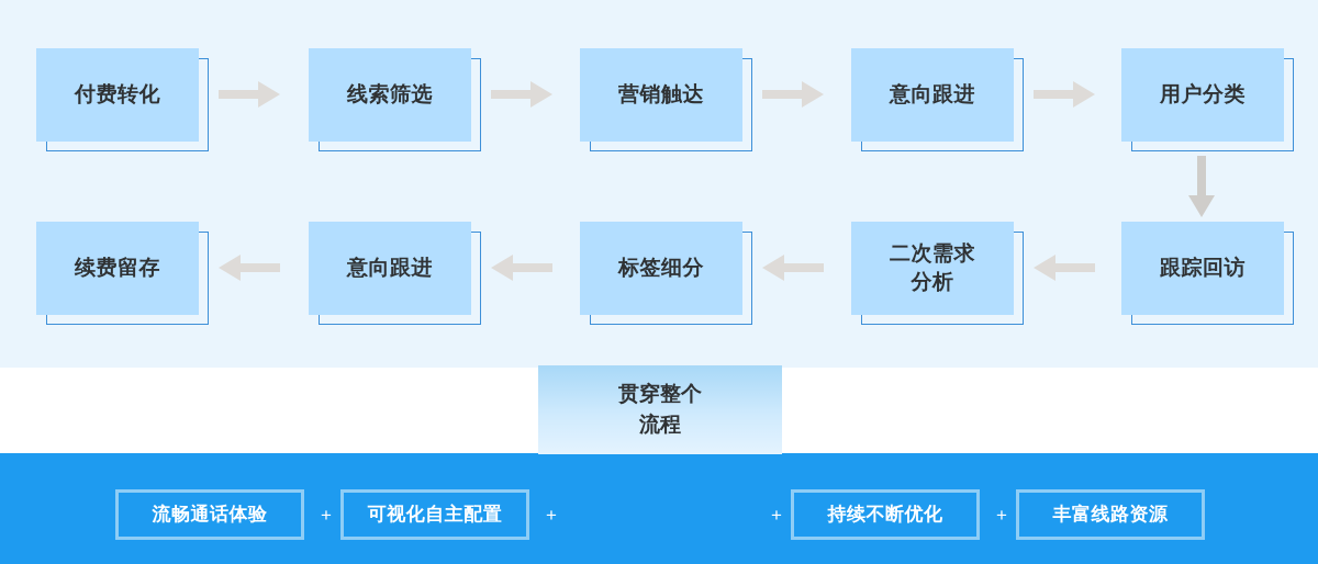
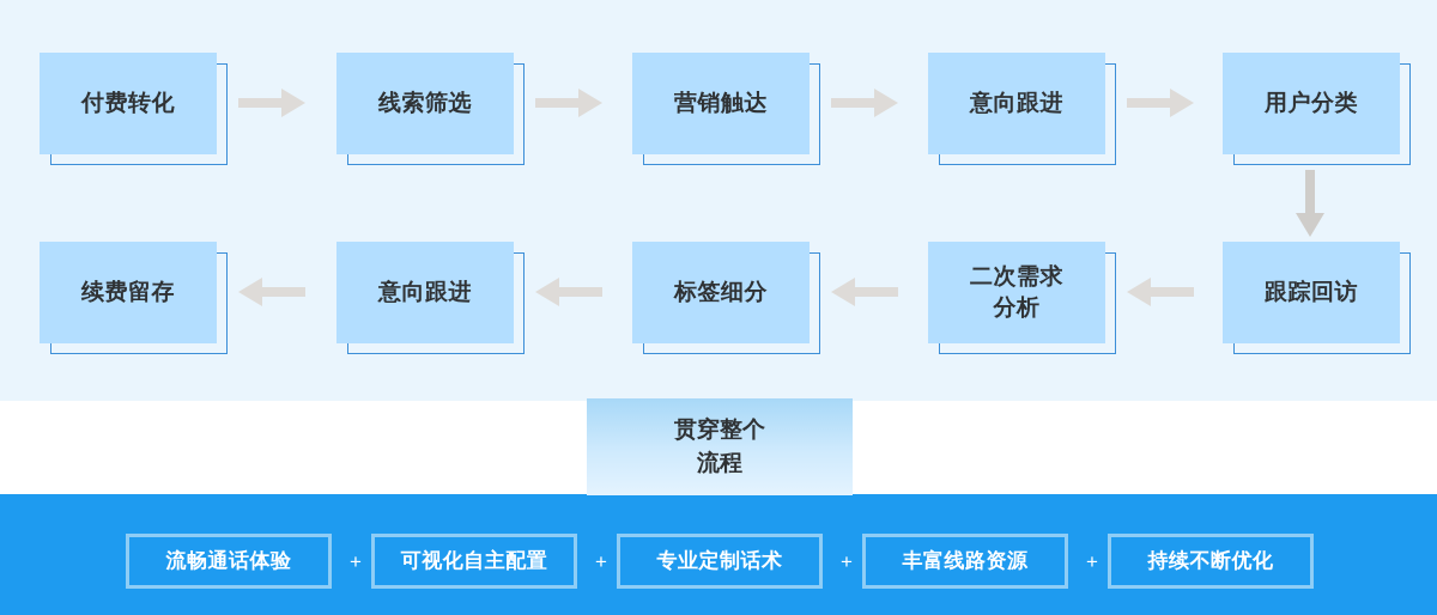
  付费转化
  线索筛选
  营销触达
  意向跟进
  用户分类
  续费留存
  意向跟进
  标签细分
  二次需求
  分析
  跟踪回访
  贯穿整个
  流程
  流畅通话体验
  +
  可视化自主配置
  +
+ 专业定制话术
  +
- 持续不断优化
+ 丰富线路资源
  +
- 丰富线路资源
+ 持续不断优化
